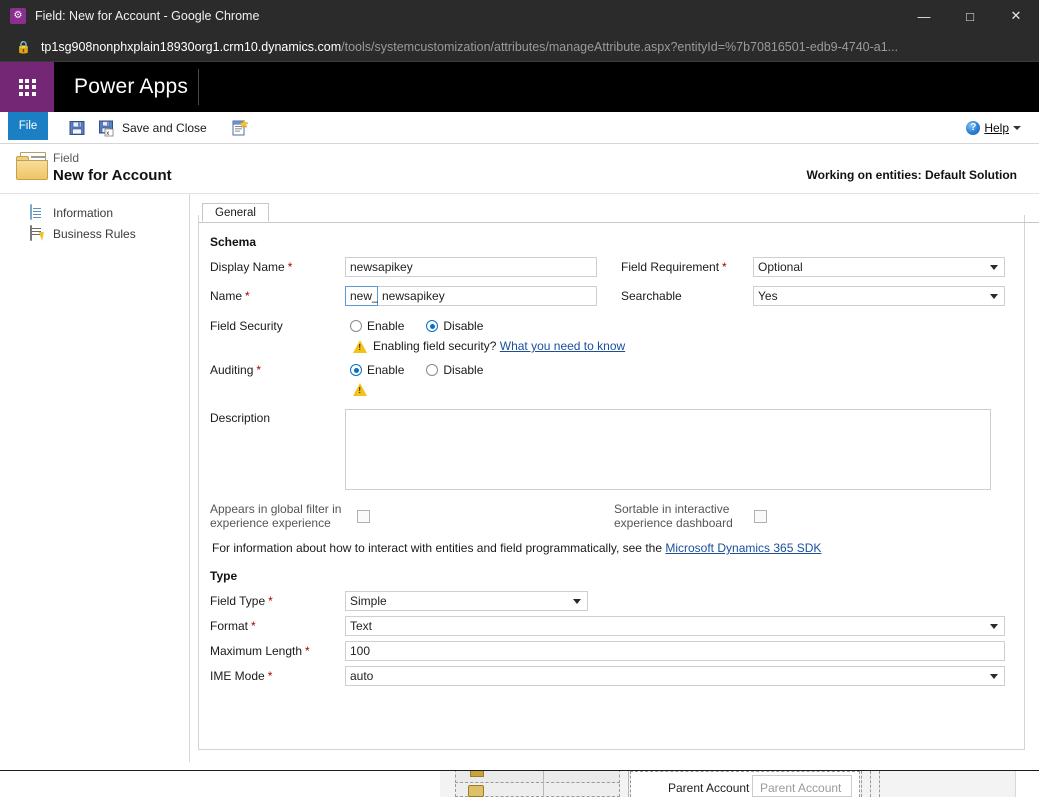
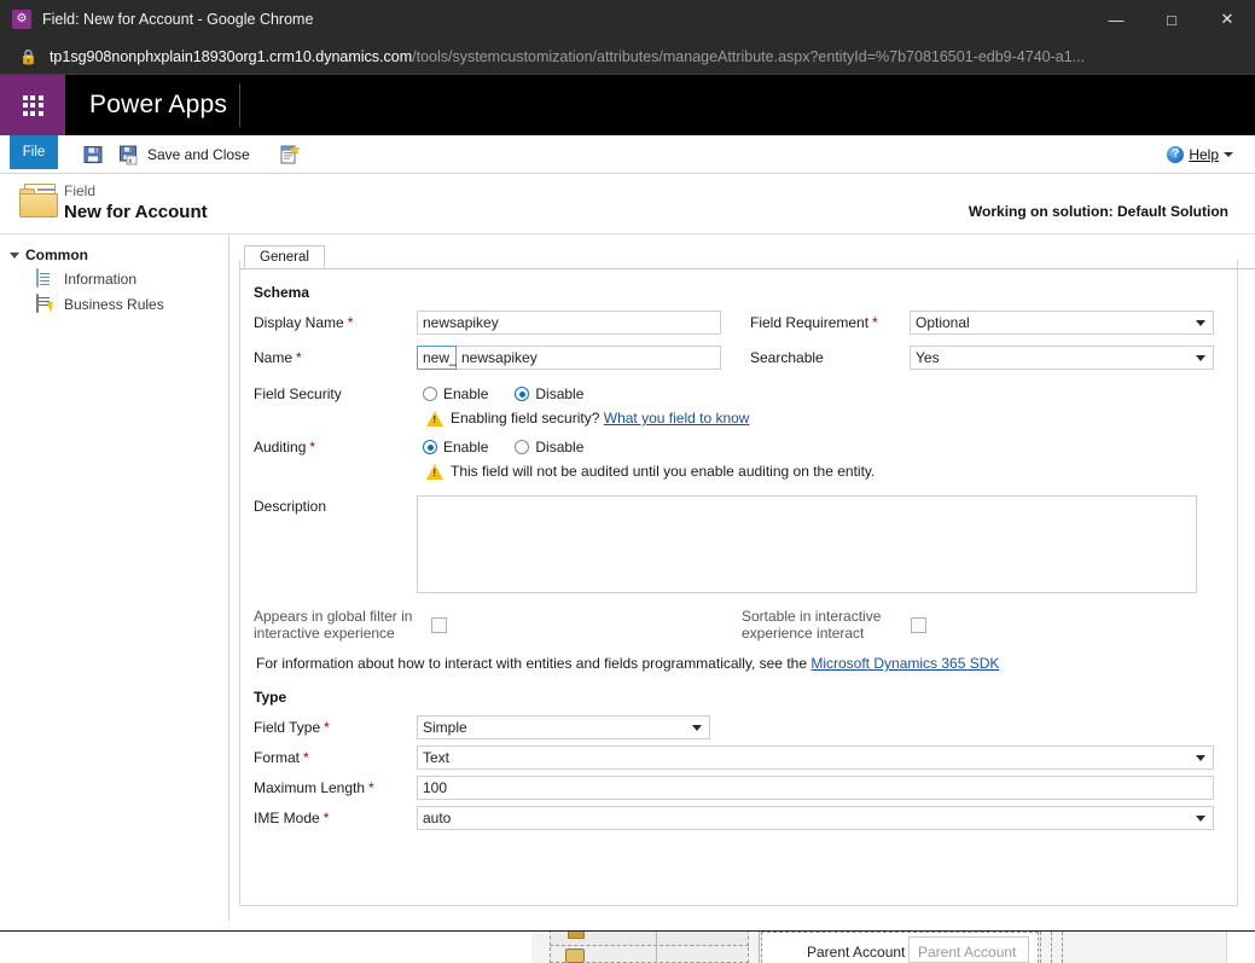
  Parent Account
  Parent Account
  ⚙
  Field: New for Account - Google Chrome
  —
  □
  ✕
  🔒
  tp1sg908nonphxplain18930org1.crm10.dynamics.com/tools/systemcustomization/attributes/manageAttribute.aspx?entityId=%7b70816501-edb9-4740-a1...
  Power Apps
  Save and Close
  ?
  Help
  File
  Field
  New for Account
- Working on entities: Default Solution
+ Working on solution: Default Solution
+ Common
  Information
  Business Rules
  General
  Schema
  Display Name *
  newsapikey
  Field Requirement *
  Optional
  Name *
  new_
  newsapikey
  Searchable
  Yes
  Field Security
  Enable
  Disable
- Enabling field security? What you need to know
+ Enabling field security? What you field to know
  Auditing *
  Enable
  Disable
+ This field will not be audited until you enable auditing on the entity.
  Description
- Appears in global filter in experience experience
+ Appears in global filter in interactive experience
- Sortable in interactive experience dashboard
+ Sortable in interactive experience interact
- For information about how to interact with entities and field programmatically, see the Microsoft Dynamics 365 SDK
+ For information about how to interact with entities and fields programmatically, see the Microsoft Dynamics 365 SDK
  Type
  Field Type *
  Simple
  Format *
  Text
  Maximum Length *
  100
  IME Mode *
  auto
